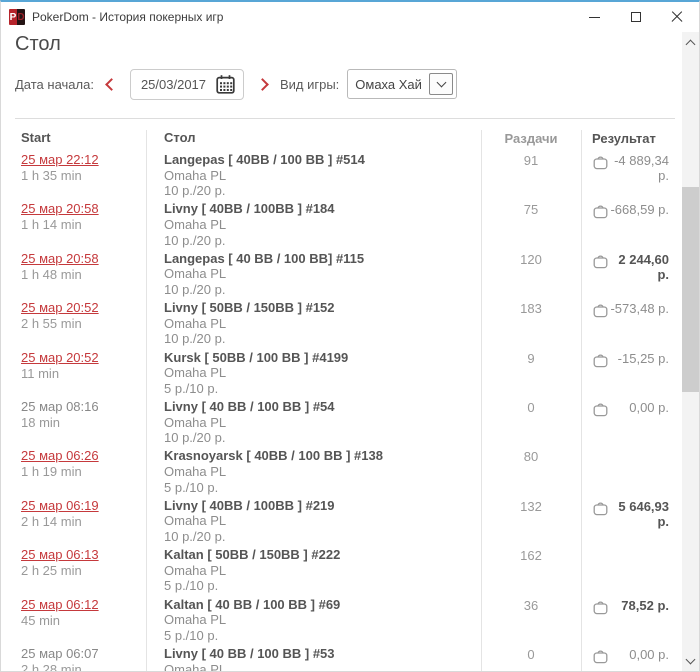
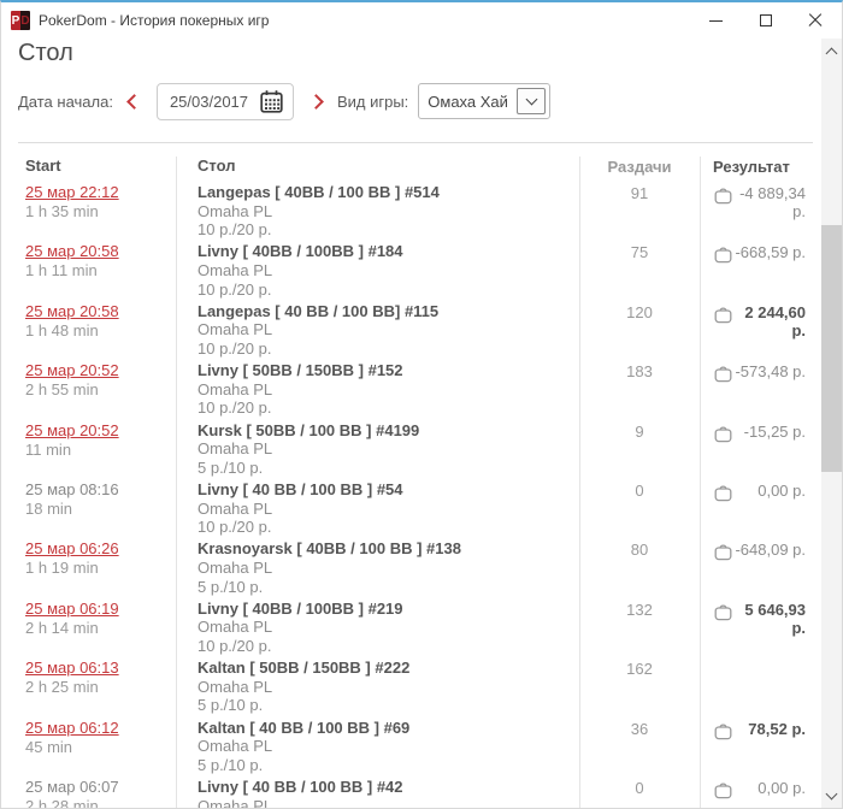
  P
  D
  PokerDom - История покерных игр
  Стол
  Дата начала:
  25/03/2017
  Вид игры:
  Омаха Хай
  Start
  Стол
  Раздачи
  Результат
  25 мар 22:12
  1 h 35 min
  Langepas [ 40BB / 100 BB ] #514
  Omaha PL
  10 р./20 р.
  91
  -4 889,34 р.
  25 мар 20:58
- 1 h 14 min
+ 1 h 11 min
  Livny [ 40BB / 100BB ] #184
  Omaha PL
  10 р./20 р.
  75
  -668,59 р.
  25 мар 20:58
  1 h 48 min
  Langepas [ 40 BB / 100 BB] #115
  Omaha PL
  10 р./20 р.
  120
  2 244,60 р.
  25 мар 20:52
  2 h 55 min
  Livny [ 50BB / 150BB ] #152
  Omaha PL
  10 р./20 р.
  183
  -573,48 р.
  25 мар 20:52
  11 min
  Kursk [ 50BB / 100 BB ] #4199
  Omaha PL
  5 р./10 р.
  9
  -15,25 р.
  25 мар 08:16
  18 min
  Livny [ 40 BB / 100 BB ] #54
  Omaha PL
  10 р./20 р.
  0
  0,00 р.
  25 мар 06:26
  1 h 19 min
  Krasnoyarsk [ 40BB / 100 BB ] #138
  Omaha PL
  5 р./10 р.
  80
+ -648,09 р.
  25 мар 06:19
  2 h 14 min
  Livny [ 40BB / 100BB ] #219
  Omaha PL
  10 р./20 р.
  132
  5 646,93 р.
  25 мар 06:13
  2 h 25 min
  Kaltan [ 50BB / 150BB ] #222
  Omaha PL
  5 р./10 р.
  162
  25 мар 06:12
  45 min
  Kaltan [ 40 BB / 100 BB ] #69
  Omaha PL
  5 р./10 р.
  36
  78,52 р.
  25 мар 06:07
  2 h 28 min
- Livny [ 40 BB / 100 BB ] #53
+ Livny [ 40 BB / 100 BB ] #42
  Omaha PL
  0
  0,00 р.
